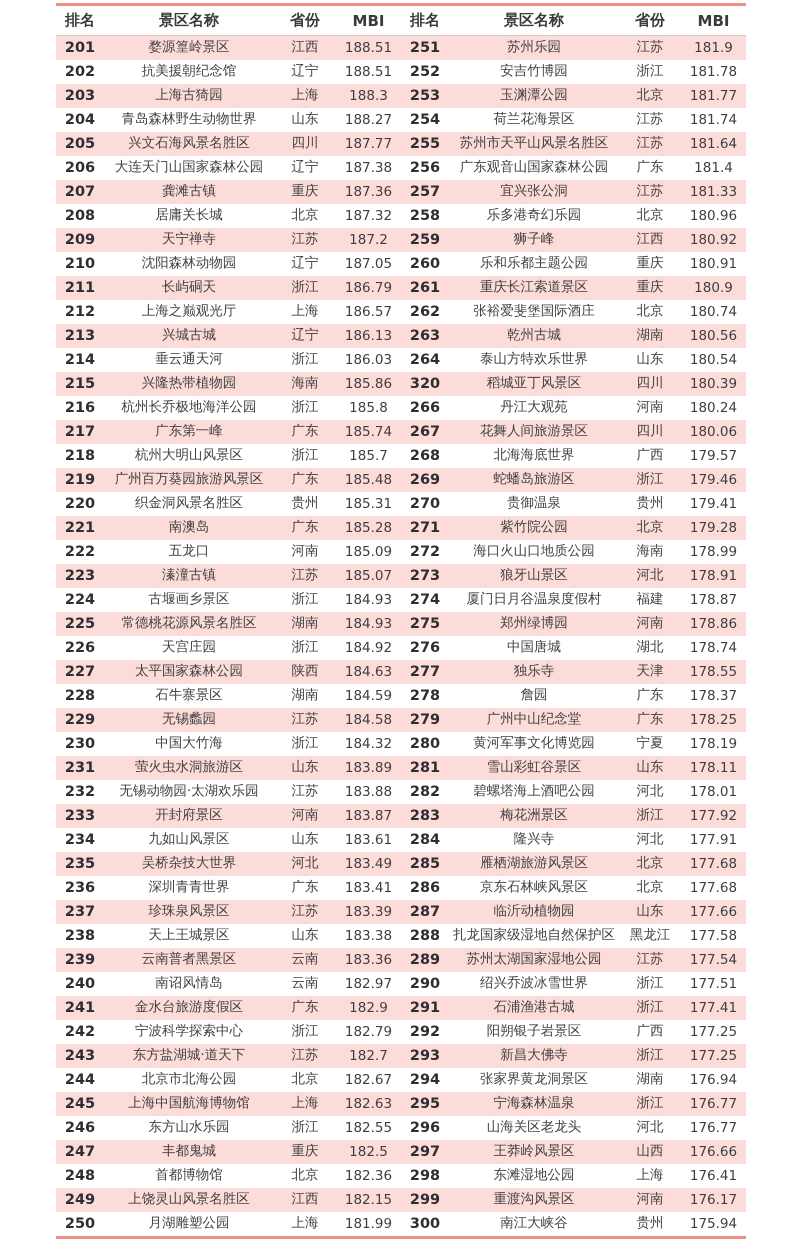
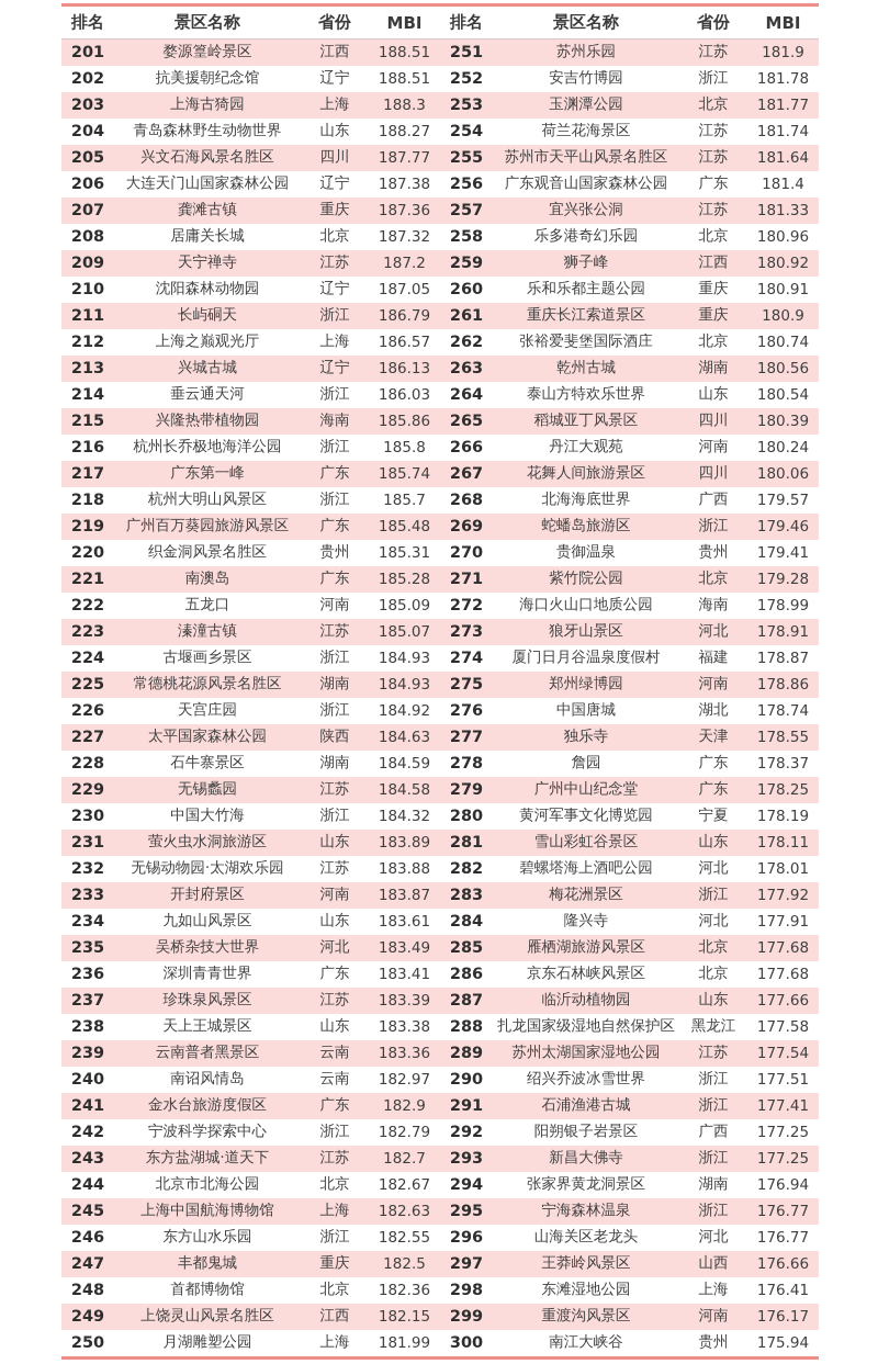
  排名	景区名称	省份	MBI	排名	景区名称	省份	MBI
  201	婺源篁岭景区	江西	188.51	251	苏州乐园	江苏	181.9
  202	抗美援朝纪念馆	辽宁	188.51	252	安吉竹博园	浙江	181.78
  203	上海古猗园	上海	188.3	253	玉渊潭公园	北京	181.77
  204	青岛森林野生动物世界	山东	188.27	254	荷兰花海景区	江苏	181.74
  205	兴文石海风景名胜区	四川	187.77	255	苏州市天平山风景名胜区	江苏	181.64
  206	大连天门山国家森林公园	辽宁	187.38	256	广东观音山国家森林公园	广东	181.4
  207	龚滩古镇	重庆	187.36	257	宜兴张公洞	江苏	181.33
  208	居庸关长城	北京	187.32	258	乐多港奇幻乐园	北京	180.96
  209	天宁禅寺	江苏	187.2	259	狮子峰	江西	180.92
  210	沈阳森林动物园	辽宁	187.05	260	乐和乐都主题公园	重庆	180.91
  211	长屿硐天	浙江	186.79	261	重庆长江索道景区	重庆	180.9
  212	上海之巅观光厅	上海	186.57	262	张裕爱斐堡国际酒庄	北京	180.74
  213	兴城古城	辽宁	186.13	263	乾州古城	湖南	180.56
  214	垂云通天河	浙江	186.03	264	泰山方特欢乐世界	山东	180.54
- 215	兴隆热带植物园	海南	185.86	320	稻城亚丁风景区	四川	180.39
+ 215	兴隆热带植物园	海南	185.86	265	稻城亚丁风景区	四川	180.39
  216	杭州长乔极地海洋公园	浙江	185.8	266	丹江大观苑	河南	180.24
  217	广东第一峰	广东	185.74	267	花舞人间旅游景区	四川	180.06
  218	杭州大明山风景区	浙江	185.7	268	北海海底世界	广西	179.57
  219	广州百万葵园旅游风景区	广东	185.48	269	蛇蟠岛旅游区	浙江	179.46
  220	织金洞风景名胜区	贵州	185.31	270	贵御温泉	贵州	179.41
  221	南澳岛	广东	185.28	271	紫竹院公园	北京	179.28
  222	五龙口	河南	185.09	272	海口火山口地质公园	海南	178.99
  223	溱潼古镇	江苏	185.07	273	狼牙山景区	河北	178.91
  224	古堰画乡景区	浙江	184.93	274	厦门日月谷温泉度假村	福建	178.87
  225	常德桃花源风景名胜区	湖南	184.93	275	郑州绿博园	河南	178.86
  226	天宫庄园	浙江	184.92	276	中国唐城	湖北	178.74
  227	太平国家森林公园	陕西	184.63	277	独乐寺	天津	178.55
  228	石牛寨景区	湖南	184.59	278	詹园	广东	178.37
  229	无锡蠡园	江苏	184.58	279	广州中山纪念堂	广东	178.25
  230	中国大竹海	浙江	184.32	280	黄河军事文化博览园	宁夏	178.19
  231	萤火虫水洞旅游区	山东	183.89	281	雪山彩虹谷景区	山东	178.11
  232	无锡动物园·太湖欢乐园	江苏	183.88	282	碧螺塔海上酒吧公园	河北	178.01
  233	开封府景区	河南	183.87	283	梅花洲景区	浙江	177.92
  234	九如山风景区	山东	183.61	284	隆兴寺	河北	177.91
  235	吴桥杂技大世界	河北	183.49	285	雁栖湖旅游风景区	北京	177.68
  236	深圳青青世界	广东	183.41	286	京东石林峡风景区	北京	177.68
  237	珍珠泉风景区	江苏	183.39	287	临沂动植物园	山东	177.66
  238	天上王城景区	山东	183.38	288	扎龙国家级湿地自然保护区	黑龙江	177.58
  239	云南普者黑景区	云南	183.36	289	苏州太湖国家湿地公园	江苏	177.54
  240	南诏风情岛	云南	182.97	290	绍兴乔波冰雪世界	浙江	177.51
  241	金水台旅游度假区	广东	182.9	291	石浦渔港古城	浙江	177.41
  242	宁波科学探索中心	浙江	182.79	292	阳朔银子岩景区	广西	177.25
  243	东方盐湖城·道天下	江苏	182.7	293	新昌大佛寺	浙江	177.25
  244	北京市北海公园	北京	182.67	294	张家界黄龙洞景区	湖南	176.94
  245	上海中国航海博物馆	上海	182.63	295	宁海森林温泉	浙江	176.77
  246	东方山水乐园	浙江	182.55	296	山海关区老龙头	河北	176.77
  247	丰都鬼城	重庆	182.5	297	王莽岭风景区	山西	176.66
  248	首都博物馆	北京	182.36	298	东滩湿地公园	上海	176.41
  249	上饶灵山风景名胜区	江西	182.15	299	重渡沟风景区	河南	176.17
  250	月湖雕塑公园	上海	181.99	300	南江大峡谷	贵州	175.94
